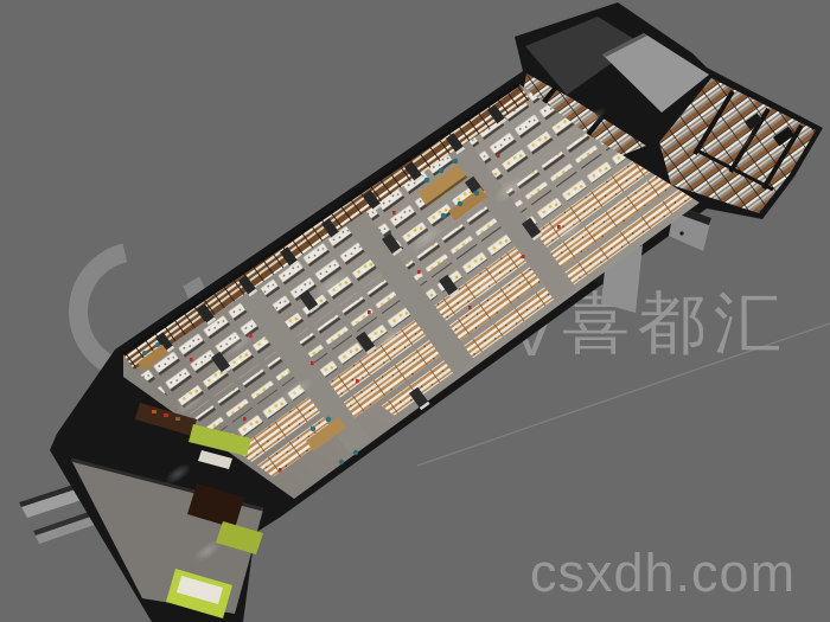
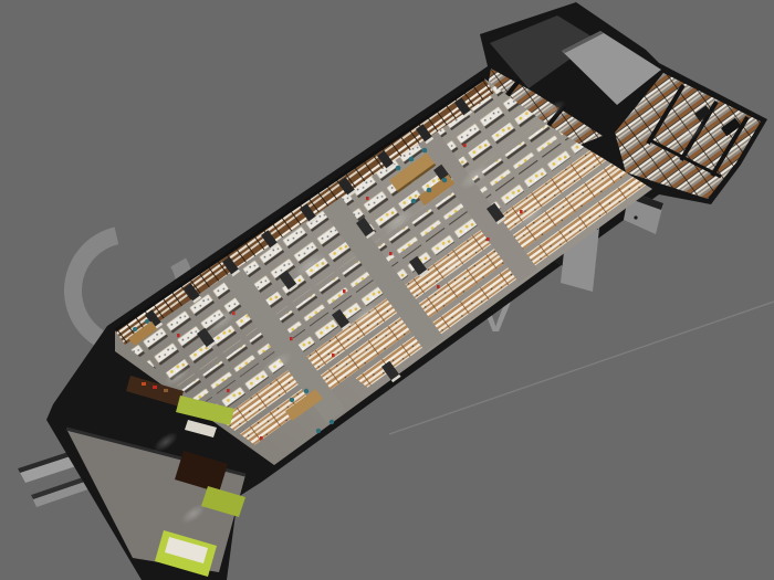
- 喜都汇
- csxdh.com
